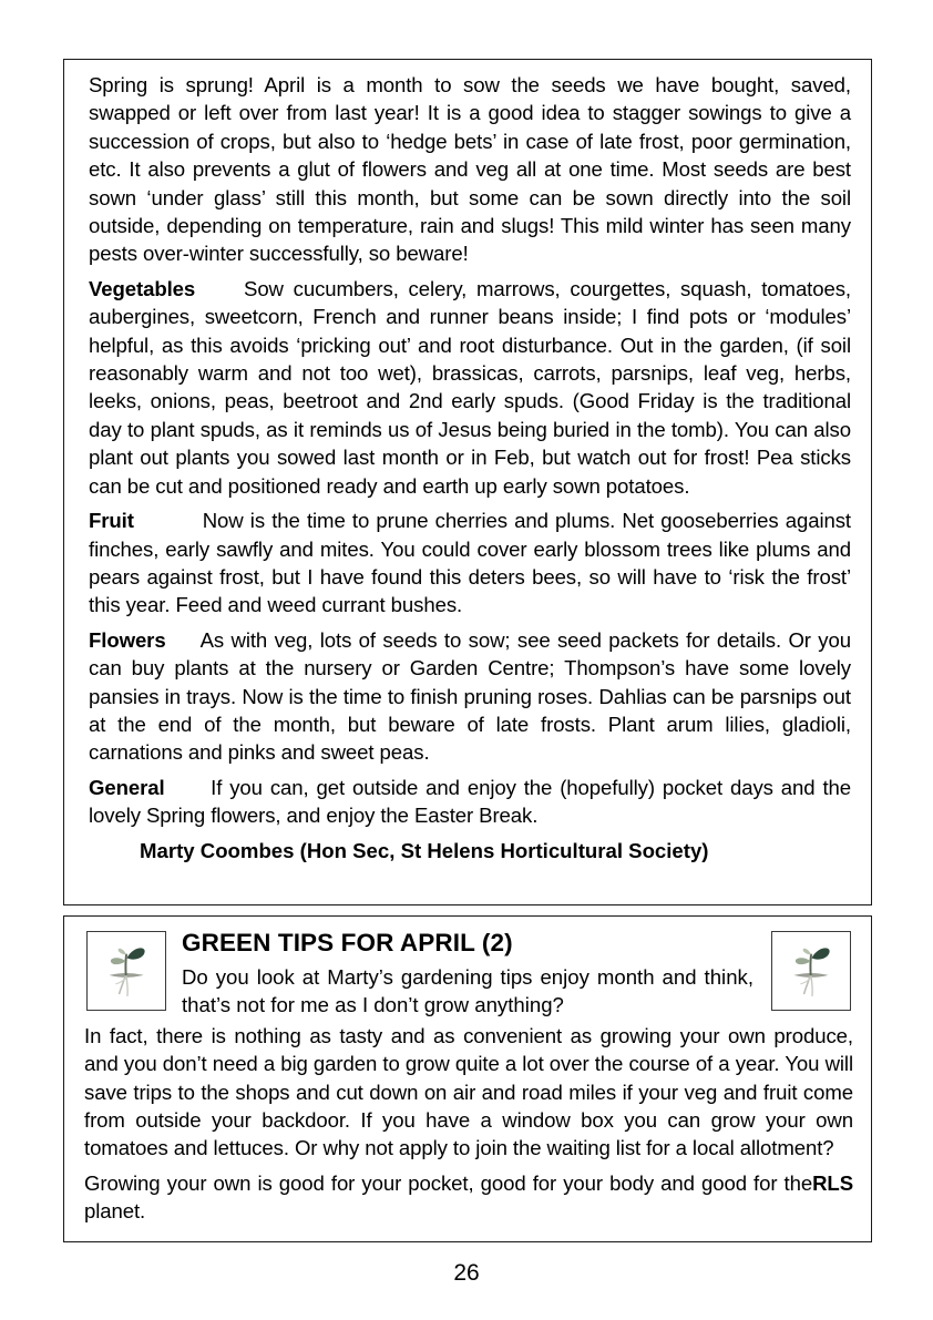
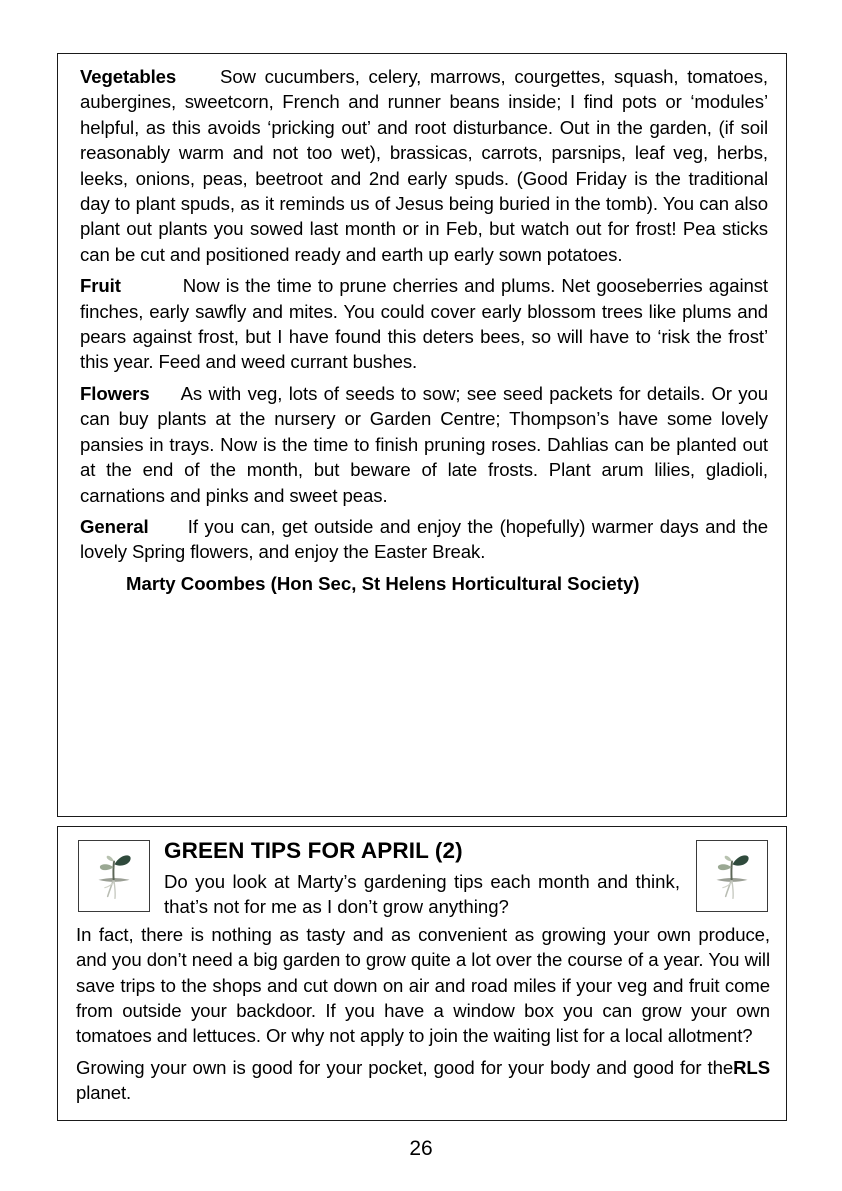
- Spring is sprung! April is a month to sow the seeds we have bought, saved, swapped or left over from last year! It is a good idea to stagger sowings to give a succession of crops, but also to ‘hedge bets’ in case of late frost, poor germination, etc. It also prevents a glut of flowers and veg all at one time. Most seeds are best sown ‘under glass’ still this month, but some can be sown directly into the soil outside, depending on temperature, rain and slugs! This mild winter has seen many pests over-winter successfully, so beware!
  Vegetables Sow cucumbers, celery, marrows, courgettes, squash, tomatoes, aubergines, sweetcorn, French and runner beans inside; I find pots or ‘modules’ helpful, as this avoids ‘pricking out’ and root disturbance. Out in the garden, (if soil reasonably warm and not too wet), brassicas, carrots, parsnips, leaf veg, herbs, leeks, onions, peas, beetroot and 2nd early spuds. (Good Friday is the traditional day to plant spuds, as it reminds us of Jesus being buried in the tomb). You can also plant out plants you sowed last month or in Feb, but watch out for frost! Pea sticks can be cut and positioned ready and earth up early sown potatoes.
  Fruit Now is the time to prune cherries and plums. Net gooseberries against finches, early sawfly and mites. You could cover early blossom trees like plums and pears against frost, but I have found this deters bees, so will have to ‘risk the frost’ this year. Feed and weed currant bushes.
- Flowers As with veg, lots of seeds to sow; see seed packets for details. Or you can buy plants at the nursery or Garden Centre; Thompson’s have some lovely pansies in trays. Now is the time to finish pruning roses. Dahlias can be parsnips out at the end of the month, but beware of late frosts. Plant arum lilies, gladioli, carnations and pinks and sweet peas.
+ Flowers As with veg, lots of seeds to sow; see seed packets for details. Or you can buy plants at the nursery or Garden Centre; Thompson’s have some lovely pansies in trays. Now is the time to finish pruning roses. Dahlias can be planted out at the end of the month, but beware of late frosts. Plant arum lilies, gladioli, carnations and pinks and sweet peas.
- General If you can, get outside and enjoy the (hopefully) pocket days and the lovely Spring flowers, and enjoy the Easter Break.
+ General If you can, get outside and enjoy the (hopefully) warmer days and the lovely Spring flowers, and enjoy the Easter Break.
  Marty Coombes (Hon Sec, St Helens Horticultural Society)
  GREEN TIPS FOR APRIL (2)
- Do you look at Marty’s gardening tips enjoy month and think, that’s not for me as I don’t grow anything?
+ Do you look at Marty’s gardening tips each month and think, that’s not for me as I don’t grow anything?
  In fact, there is nothing as tasty and as convenient as growing your own produce, and you don’t need a big garden to grow quite a lot over the course of a year. You will save trips to the shops and cut down on air and road miles if your veg and fruit come from outside your backdoor. If you have a window box you can grow your own tomatoes and lettuces. Or why not apply to join the waiting list for a local allotment?
  RLS
  Growing your own is good for your pocket, good for your body and good for the planet.
  26
